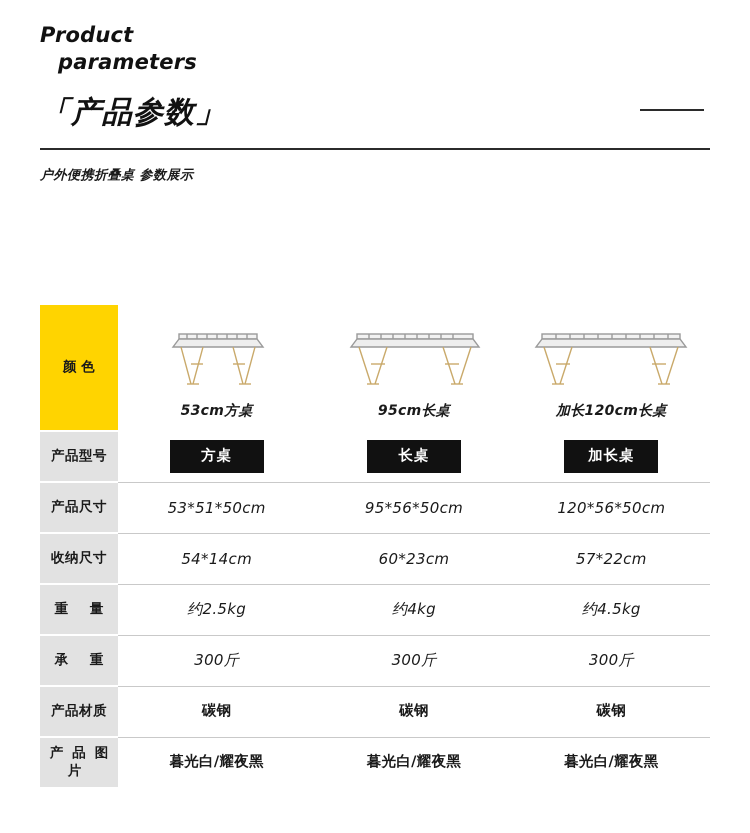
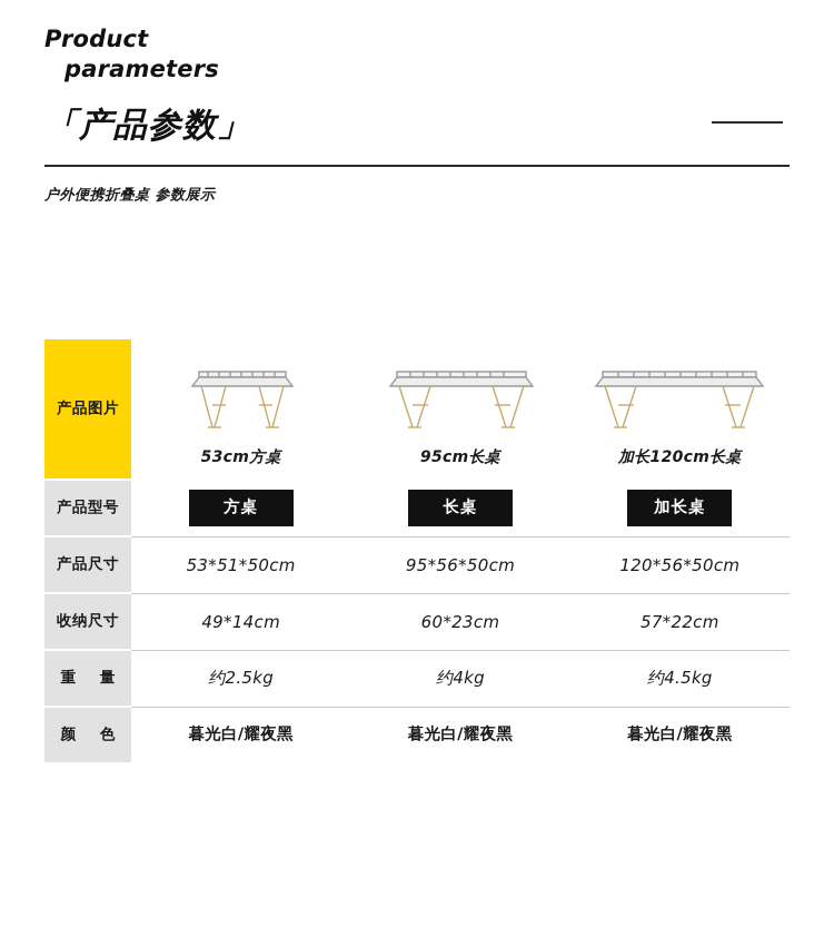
  Product
  parameters
  「产品参数」
  户外便携折叠桌 参数展示
- 颜 色	53cm方桌	95cm长桌	加长120cm长桌
+ 产品图片	53cm方桌	95cm长桌	加长120cm长桌
  产品型号	方桌	长桌	加长桌
  产品尺寸	53*51*50cm	95*56*50cm	120*56*50cm
- 收纳尺寸	54*14cm	60*23cm	57*22cm
+ 收纳尺寸	49*14cm	60*23cm	57*22cm
  重 量	约2.5kg	约4kg	约4.5kg
- 承 重	300斤	300斤	300斤
- 产品材质	碳钢	碳钢	碳钢
- 产品图片	暮光白/耀夜黑	暮光白/耀夜黑	暮光白/耀夜黑
+ 颜 色	暮光白/耀夜黑	暮光白/耀夜黑	暮光白/耀夜黑
